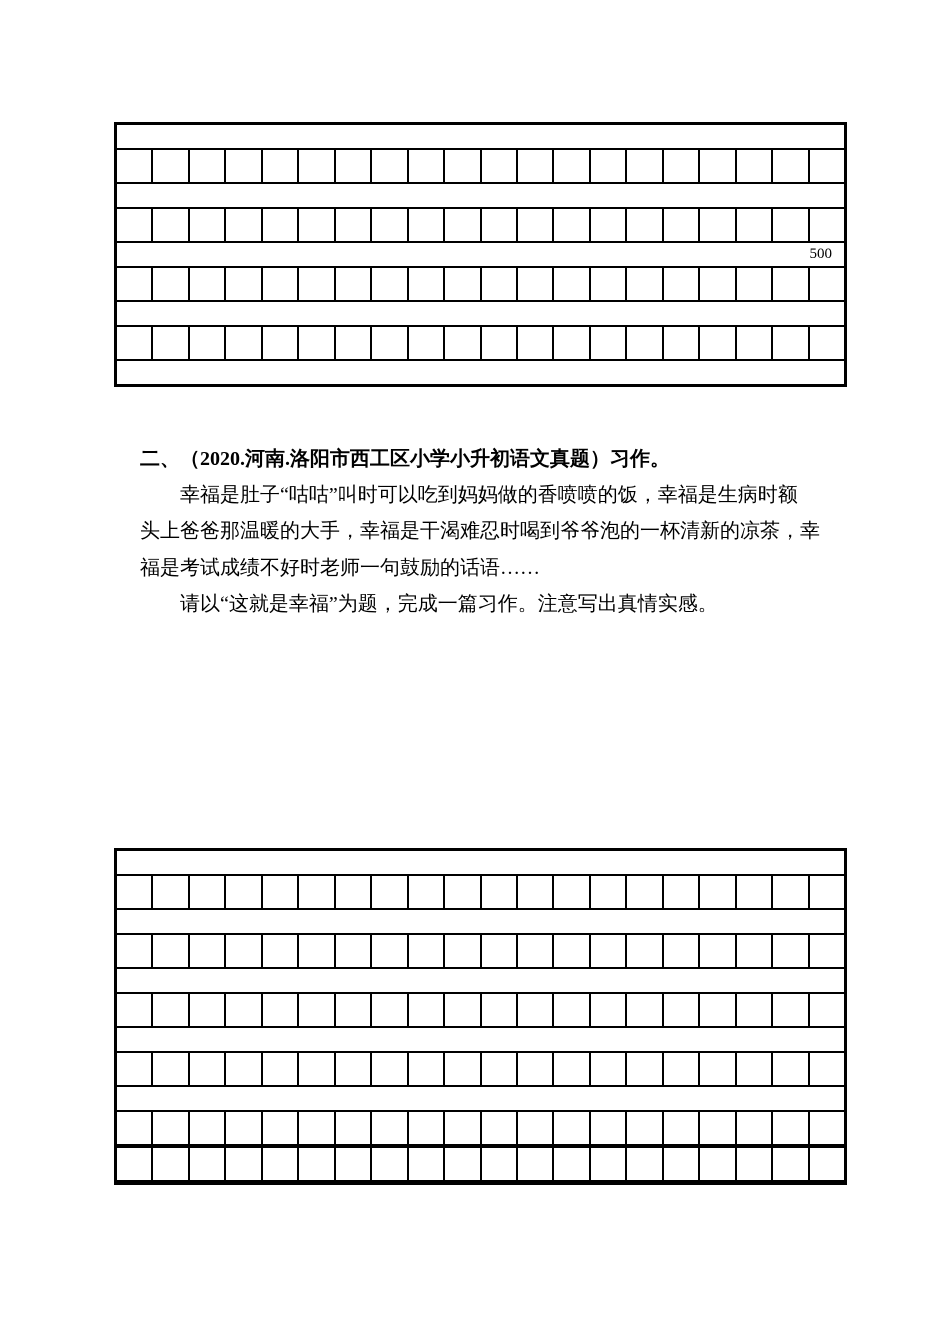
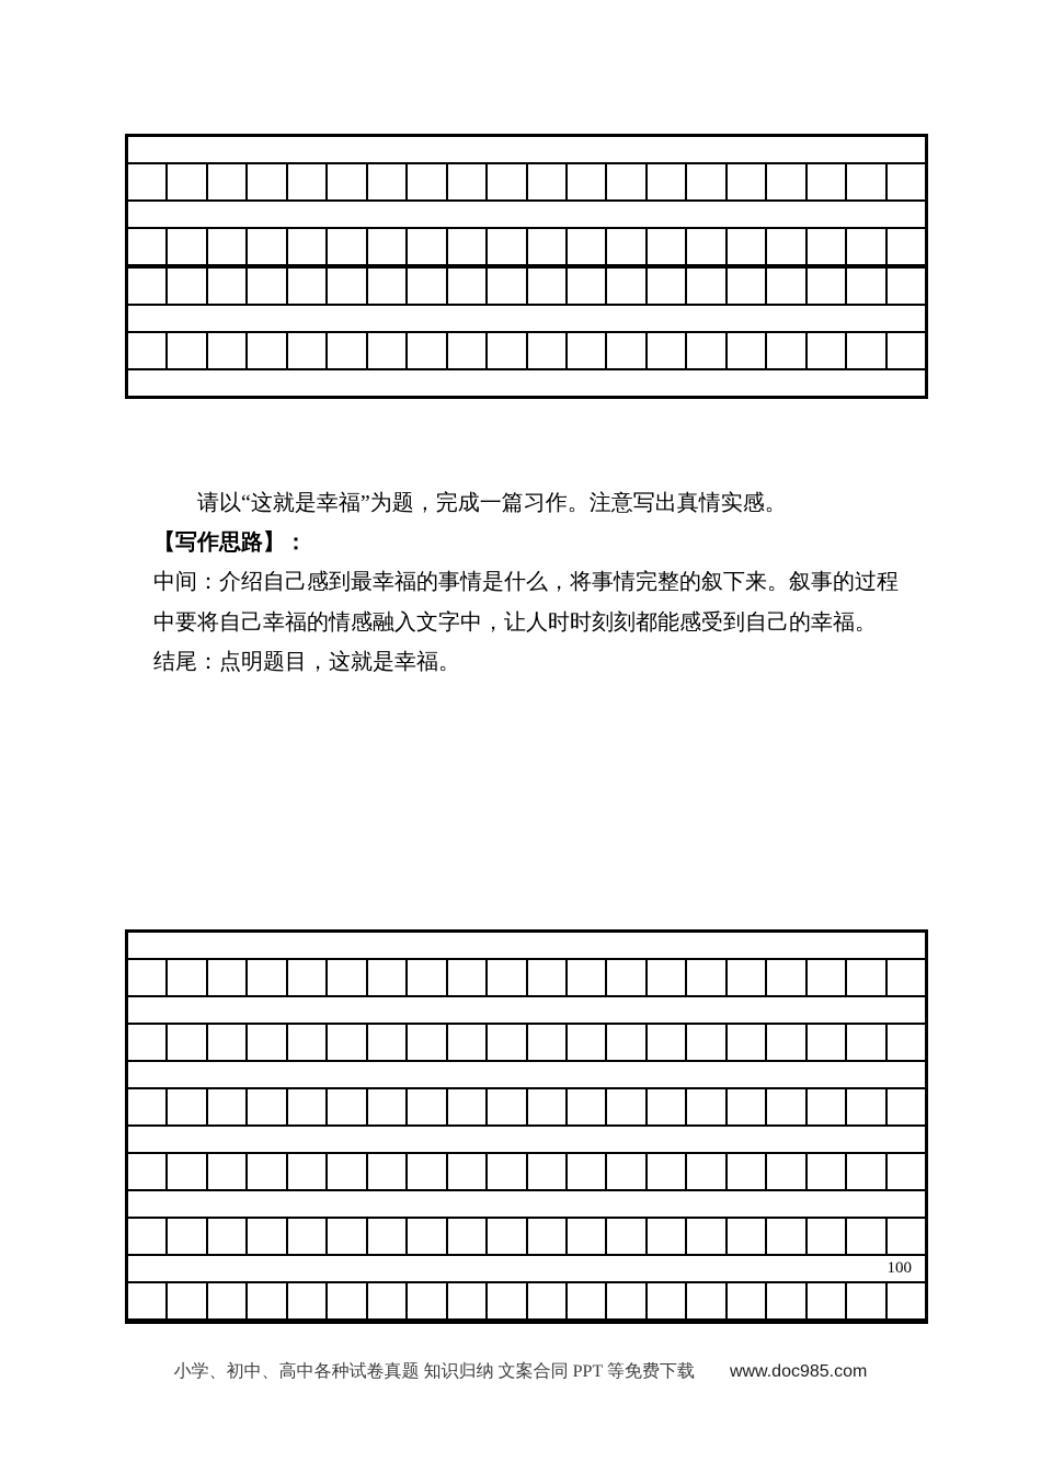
- 500
- 二、（2020.河南.洛阳市西工区小学小升初语文真题）习作。
- 幸福是肚子“咕咕”叫时可以吃到妈妈做的香喷喷的饭，幸福是生病时额
- 头上爸爸那温暖的大手，幸福是干渴难忍时喝到爷爷泡的一杯清新的凉茶，幸
- 福是考试成绩不好时老师一句鼓励的话语……
  请以“这就是幸福”为题，完成一篇习作。注意写出真情实感。
+ 【写作思路】：
+ 中间：介绍自己感到最幸福的事情是什么，将事情完整的叙下来。叙事的过程
+ 中要将自己幸福的情感融入文字中，让人时时刻刻都能感受到自己的幸福。
+ 结尾：点明题目，这就是幸福。
+ 100
+ 小学、初中、高中各种试卷真题 知识归纳 文案合同 PPT 等免费下载 www.doc985.com
